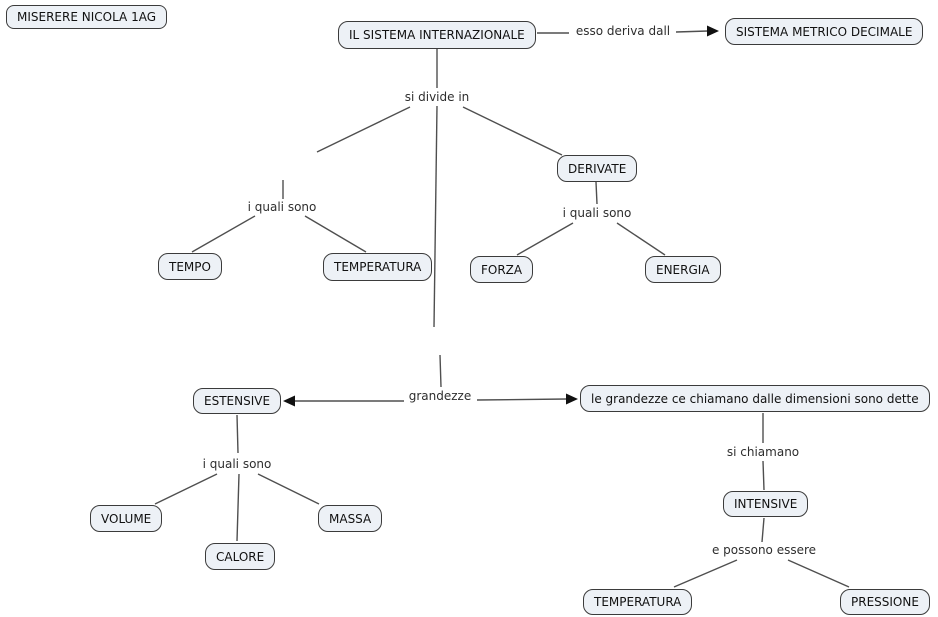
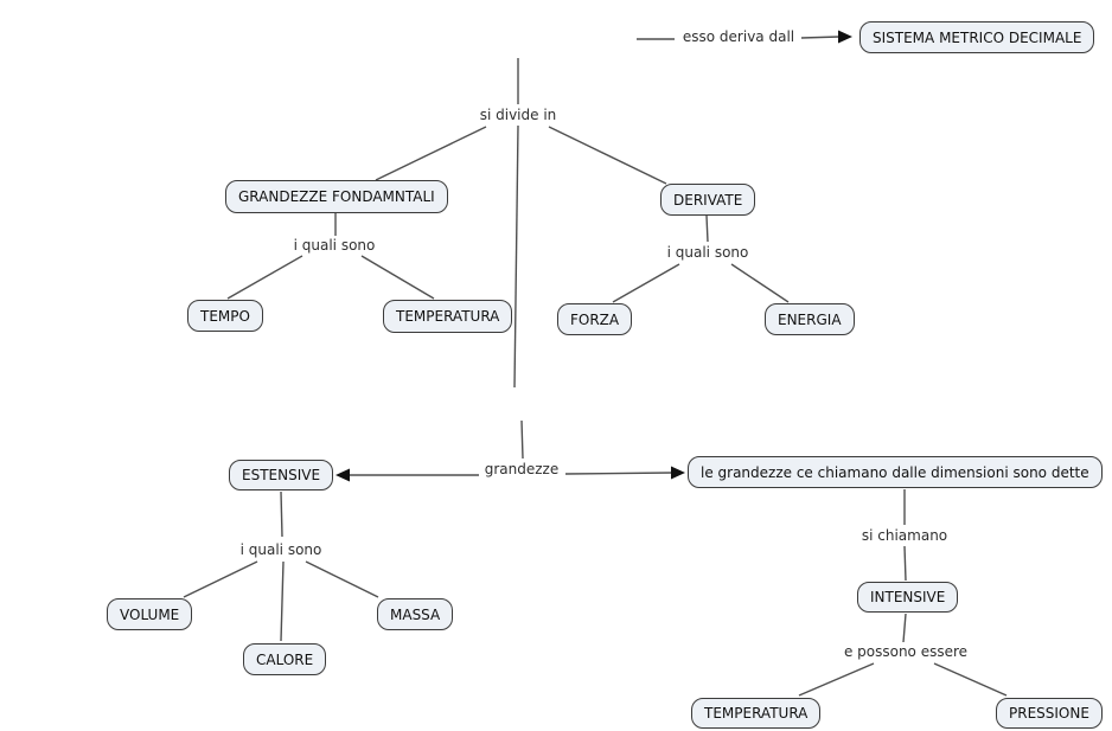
- MISERERE NICOLA 1AG
- IL SISTEMA INTERNAZIONALE
  SISTEMA METRICO DECIMALE
+ GRANDEZZE FONDAMNTALI
  DERIVATE
  TEMPO
  TEMPERATURA
  FORZA
  ENERGIA
  ESTENSIVE
  le grandezze ce chiamano dalle dimensioni sono dette
  VOLUME
  CALORE
  MASSA
  INTENSIVE
  TEMPERATURA
  PRESSIONE
  esso deriva dall
  si divide in
  i quali sono
  i quali sono
  grandezze
  i quali sono
  si chiamano
  e possono essere
